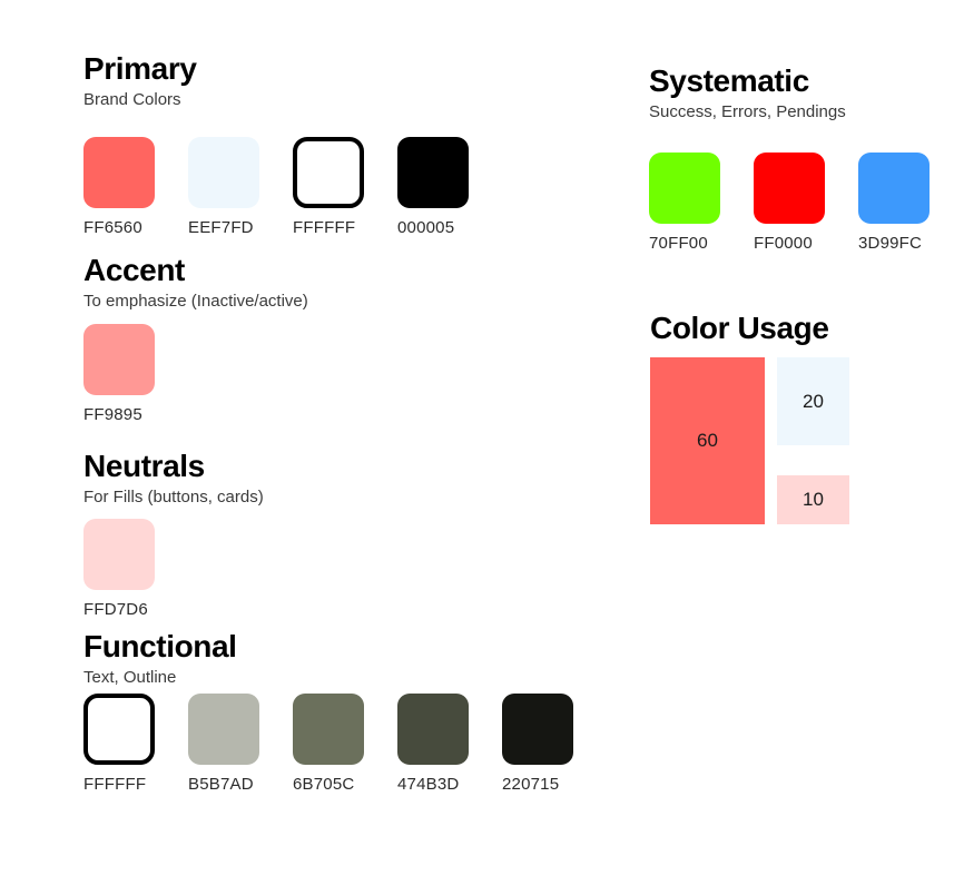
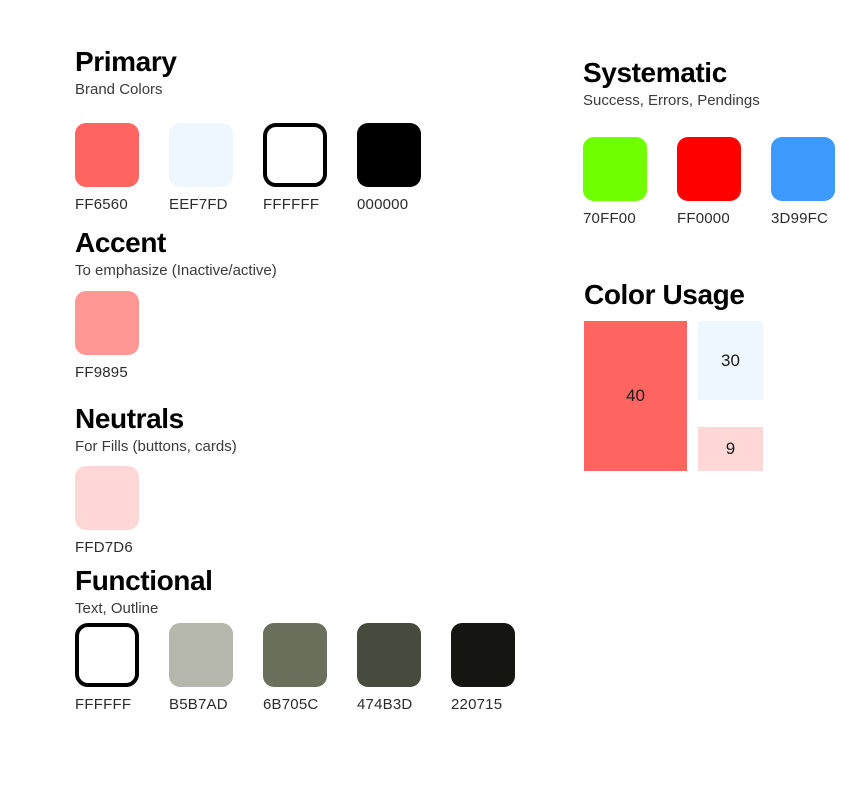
  Primary
  Brand Colors
  FF6560
  EEF7FD
  FFFFFF
- 000005
+ 000000
  Accent
  To emphasize (Inactive/active)
  FF9895
  Neutrals
  For Fills (buttons, cards)
  FFD7D6
  Functional
  Text, Outline
  FFFFFF
  B5B7AD
  6B705C
  474B3D
  220715
  Systematic
  Success, Errors, Pendings
  70FF00
  FF0000
  3D99FC
  Color Usage
- 60
+ 40
- 20
+ 30
- 10
+ 9
